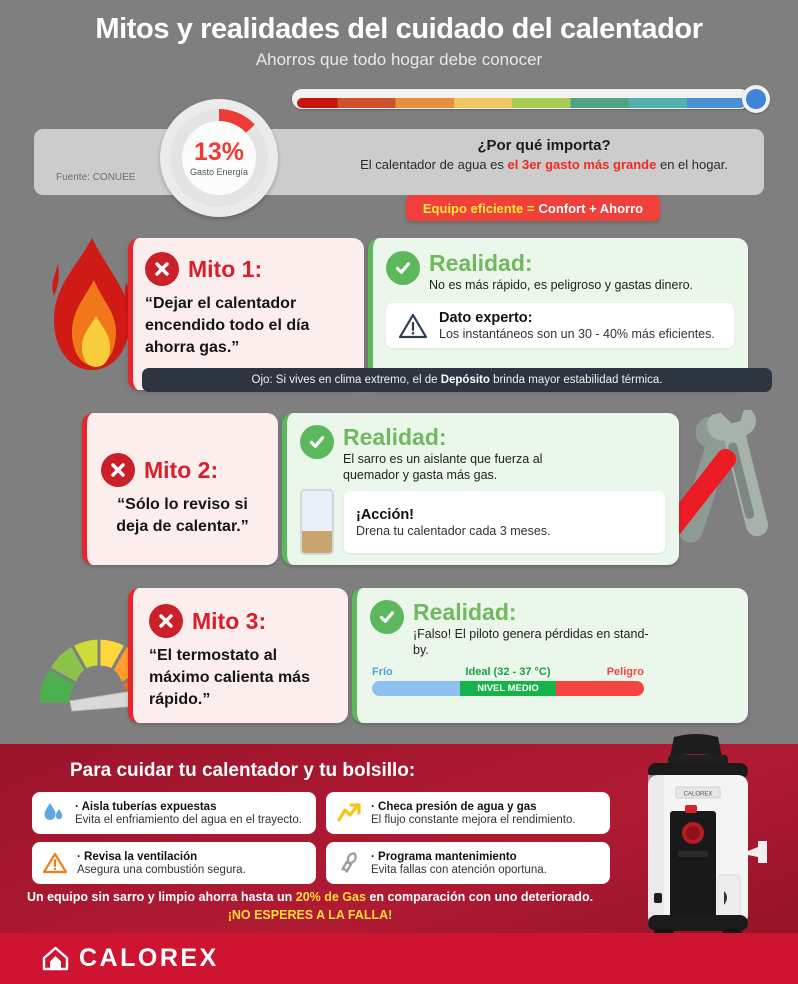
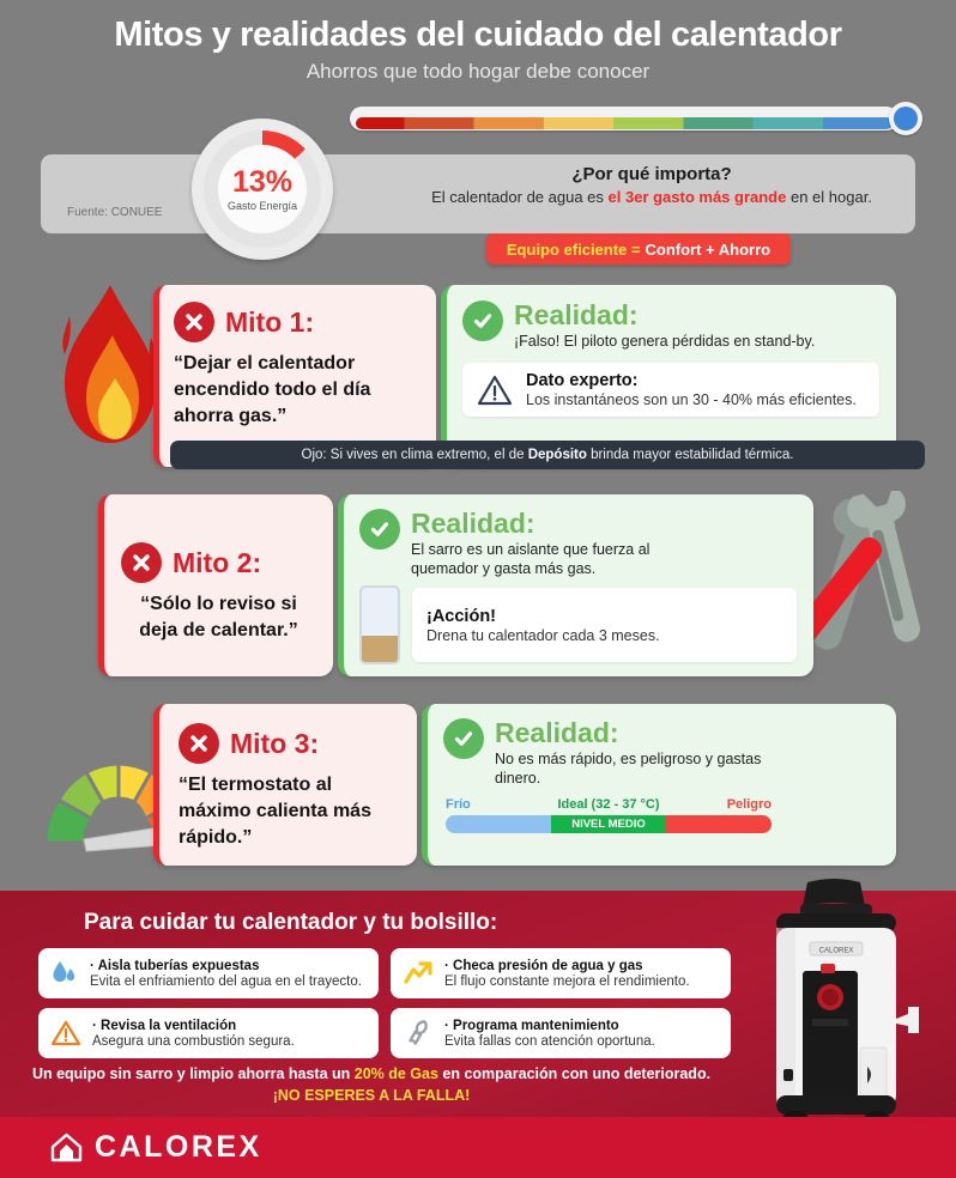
  Mitos y realidades del cuidado del calentador
  Ahorros que todo hogar debe conocer
  Fuente: CONUEE
  ¿Por qué importa?
  El calentador de agua es el 3er gasto más grande en el hogar.
  13%
  Gasto Energía
  Equipo eficiente =
  Confort + Ahorro
  Mito 1:
  “Dejar el calentador encendido todo el día ahorra gas.”
  Realidad:
- No es más rápido, es peligroso y gastas dinero.
+ ¡Falso! El piloto genera pérdidas en stand-by.
  Dato experto:
  Los instantáneos son un 30 - 40% más eficientes.
  Ojo: Si vives en clima extremo, el de Depósito brinda mayor estabilidad térmica.
  Mito 2:
  “Sólo lo reviso si deja de calentar.”
  Realidad:
  El sarro es un aislante que fuerza al quemador y gasta más gas.
  ¡Acción!
  Drena tu calentador cada 3 meses.
  Mito 3:
  “El termostato al máximo calienta más rápido.”
  Realidad:
- ¡Falso! El piloto genera pérdidas en stand-by.
+ No es más rápido, es peligroso y gastas dinero.
  Frío
  Ideal (32 - 37 °C)
  Peligro
  NIVEL MEDIO
  Para cuidar tu calentador y tu bolsillo:
  · Aisla tuberías expuestas
  Evita el enfriamiento del agua en el trayecto.
  · Checa presión de agua y gas
  El flujo constante mejora el rendimiento.
  · Revisa la ventilación
  Asegura una combustión segura.
  · Programa mantenimiento
  Evita fallas con atención oportuna.
  Un equipo sin sarro y limpio ahorra hasta un 20% de Gas en comparación con uno deteriorado.
  ¡NO ESPERES A LA FALLA!
  CALOREX
